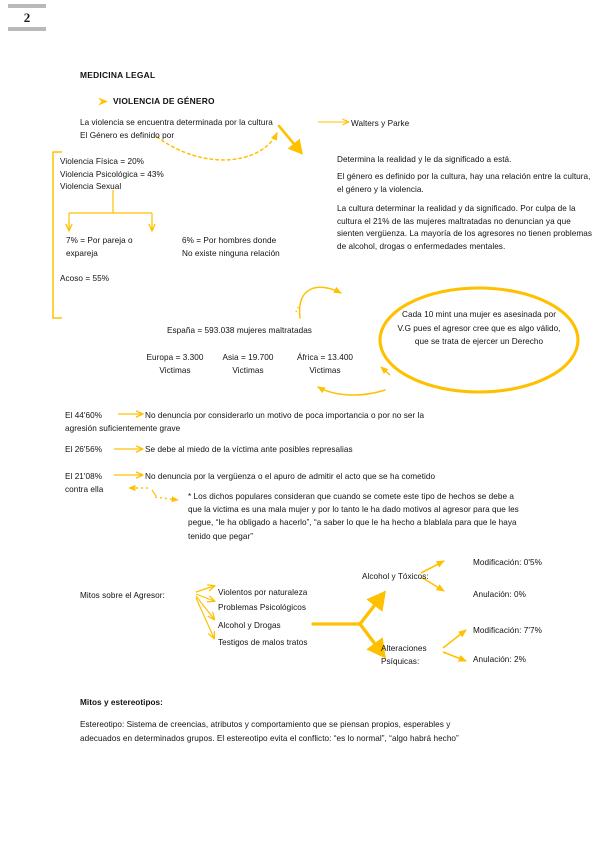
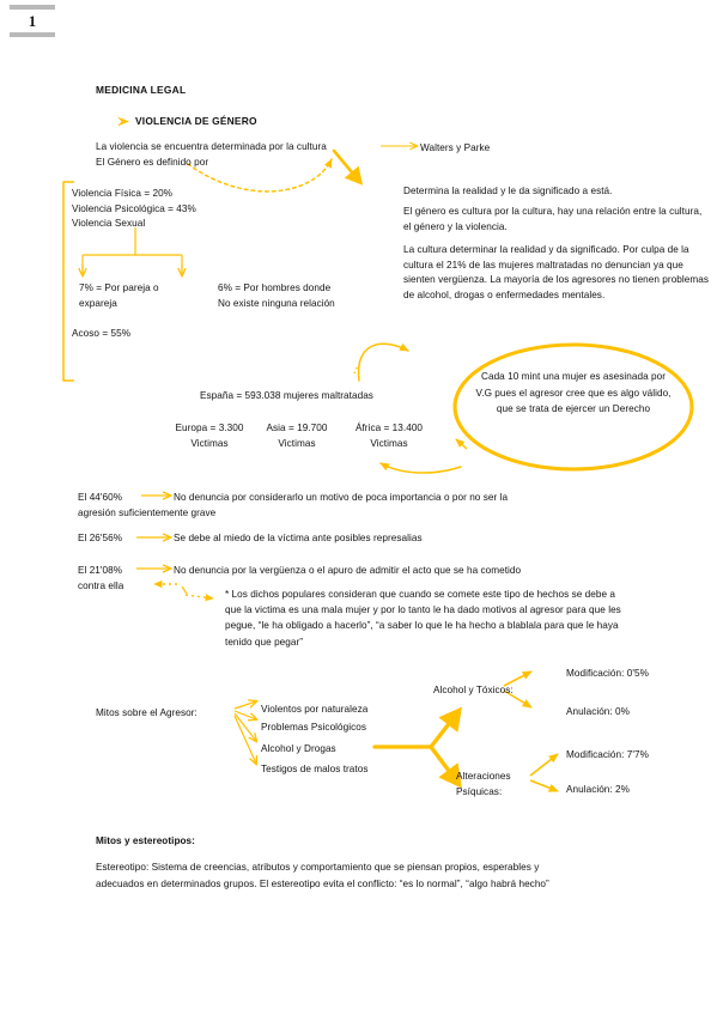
- 2
+ 1
  MEDICINA LEGAL
  VIOLENCIA DE GÉNERO
  La violencia se encuentra determinada por la cultura
  El Género es definido por
  Walters y Parke
  Violencia Física = 20%
  Violencia Psicológica = 43%
  Violencia Sexual
  7% = Por pareja o
  expareja
  6% = Por hombres donde
  No existe ninguna relación
  Acoso = 55%
  Determina la realidad y le da significado a está.
- El género es definido por la cultura, hay una relación entre la cultura, el género y la violencia.
+ El género es cultura por la cultura, hay una relación entre la cultura, el género y la violencia.
  La cultura determinar la realidad y da significado. Por culpa de la cultura el 21% de las mujeres maltratadas no denuncian ya que sienten vergüenza. La mayoría de los agresores no tienen problemas de alcohol, drogas o enfermedades mentales.
  España = 593.038 mujeres maltratadas
  Europa = 3.300
  Victimas
  Asia = 19.700
  Victimas
  África = 13.400
  Victimas
  Cada 10 mint una mujer es asesinada por V.G pues el agresor cree que es algo válido, que se trata de ejercer un Derecho
  El 44'60%
  No denuncia por considerarlo un motivo de poca importancia o por no ser la
  agresión suficientemente grave
  El 26'56%
  Se debe al miedo de la víctima ante posibles represalias
  El 21'08%
  No denuncia por la vergüenza o el apuro de admitir el acto que se ha cometido
  contra ella
  * Los dichos populares consideran que cuando se comete este tipo de hechos se debe a que la victima es una mala mujer y por lo tanto le ha dado motivos al agresor para que les pegue, “le ha obligado a hacerlo”, “a saber lo que le ha hecho a blablala para que le haya tenido que pegar”
  Mitos sobre el Agresor:
  Violentos por naturaleza
  Problemas Psicológicos
  Alcohol y Drogas
  Testigos de malos tratos
  Alcohol y Tóxicos:
  Alteraciones
  Psíquicas:
  Modificación: 0'5%
  Anulación: 0%
  Modificación: 7'7%
  Anulación: 2%
  Mitos y estereotipos:
  Estereotipo: Sistema de creencias, atributos y comportamiento que se piensan propios, esperables y adecuados en determinados grupos. El estereotipo evita el conflicto: “es lo normal”, “algo habrá hecho”
